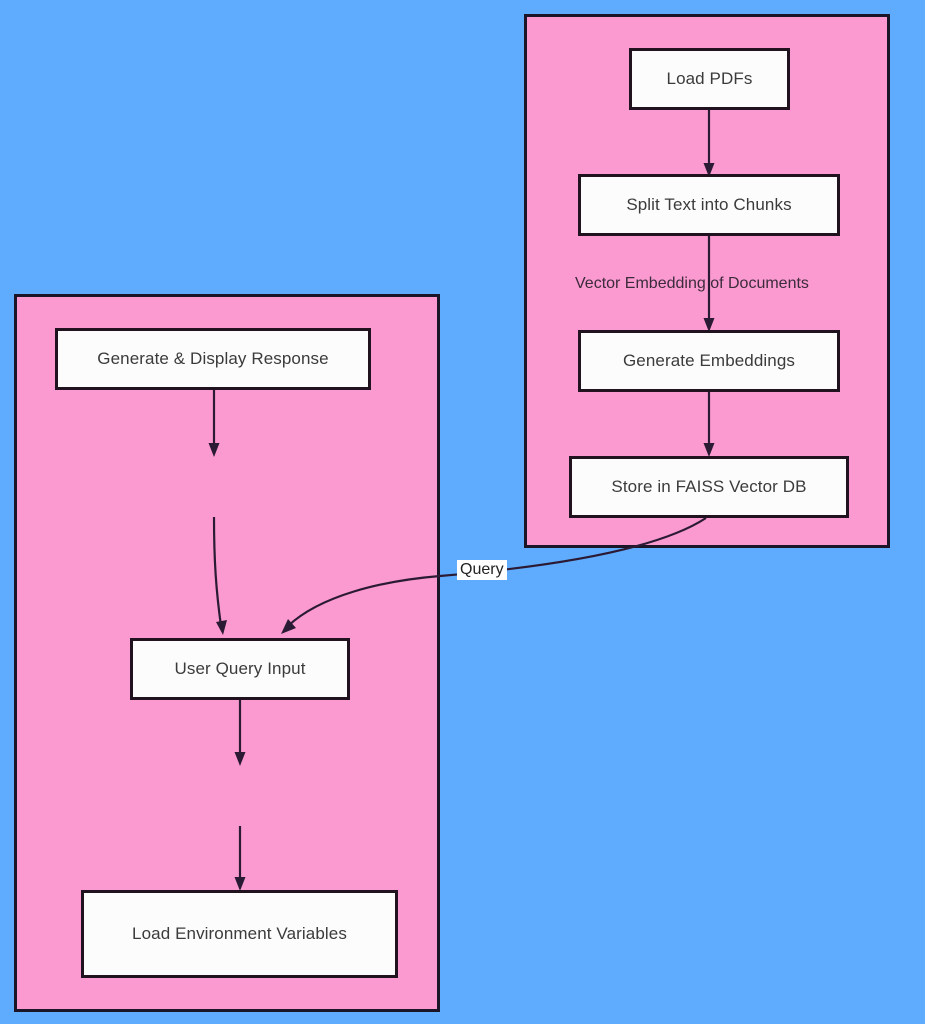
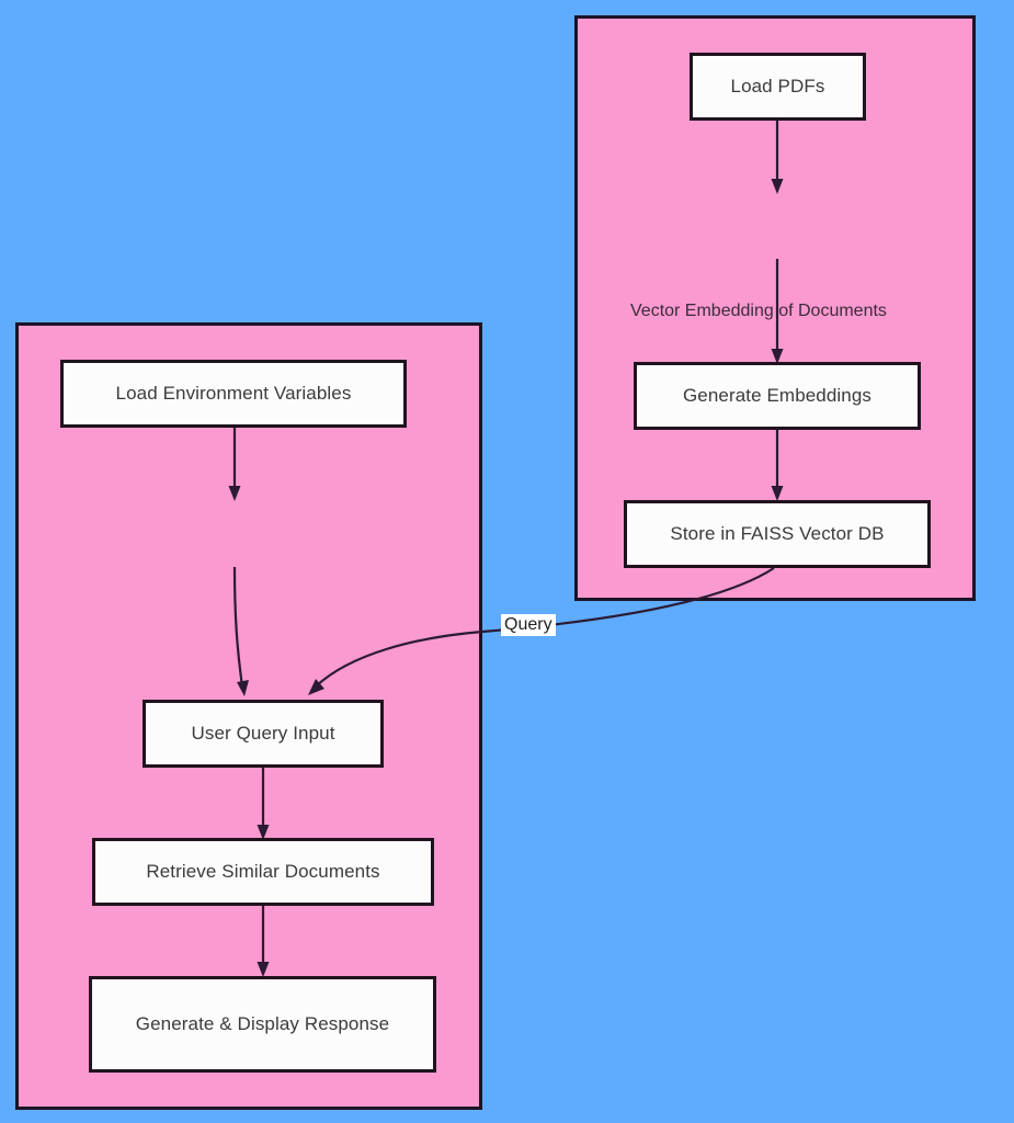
  Load PDFs
- Split Text into Chunks
  Generate Embeddings
  Store in FAISS Vector DB
- Generate & Display Response
+ Load Environment Variables
  User Query Input
+ Retrieve Similar Documents
- Load Environment Variables
+ Generate & Display Response
  Vector Embedding of Documents
  Query
